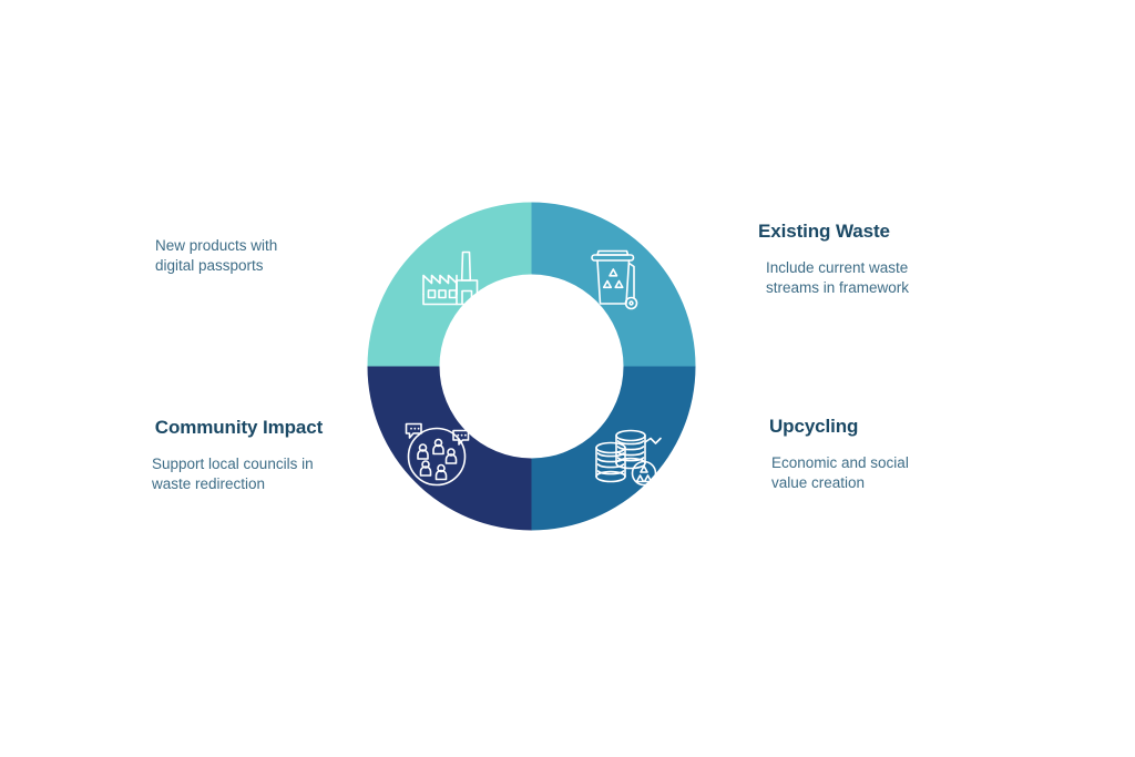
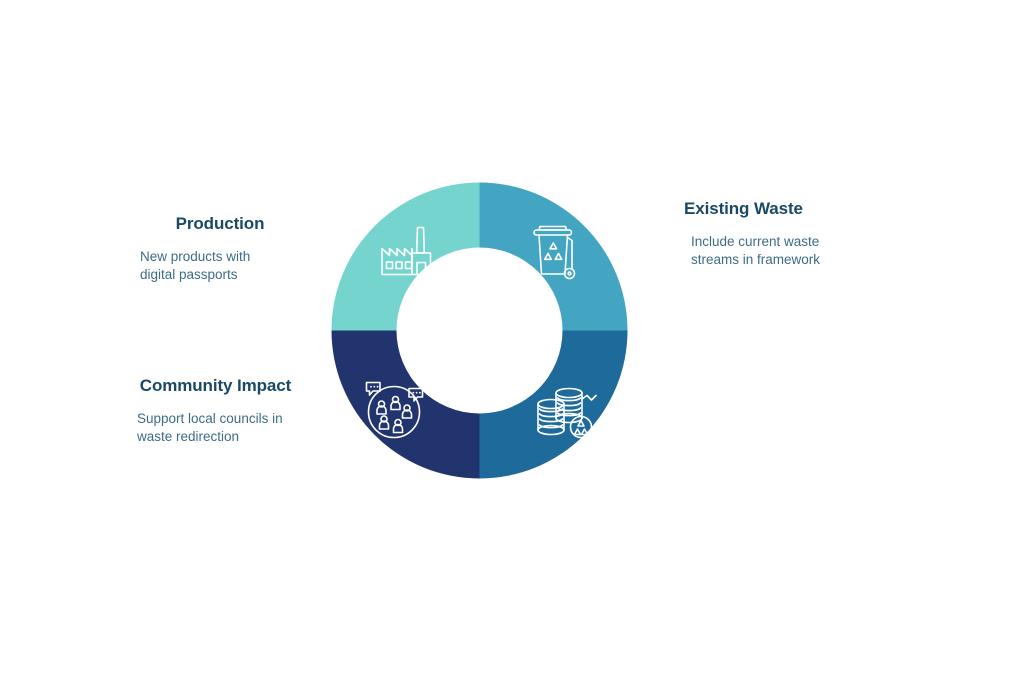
+ Production
  New products with
  digital passports
  Existing Waste
  Include current waste
  streams in framework
  Community Impact
  Support local councils in
  waste redirection
- Upcycling
- Economic and social
- value creation
